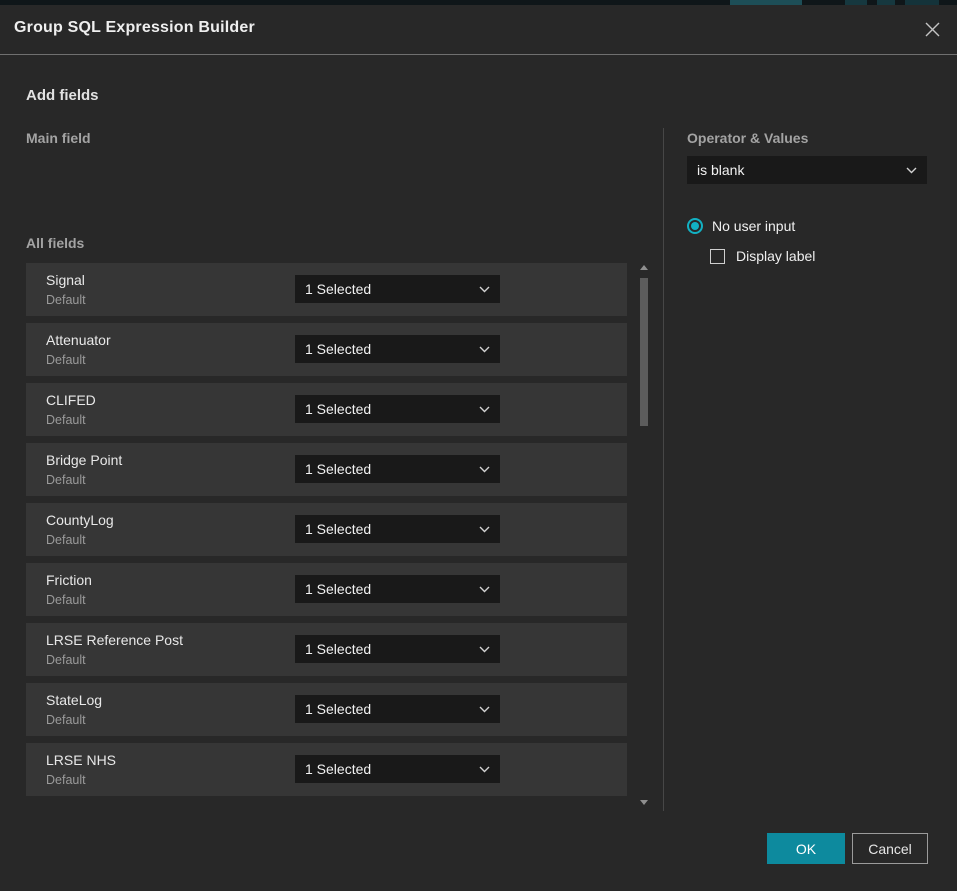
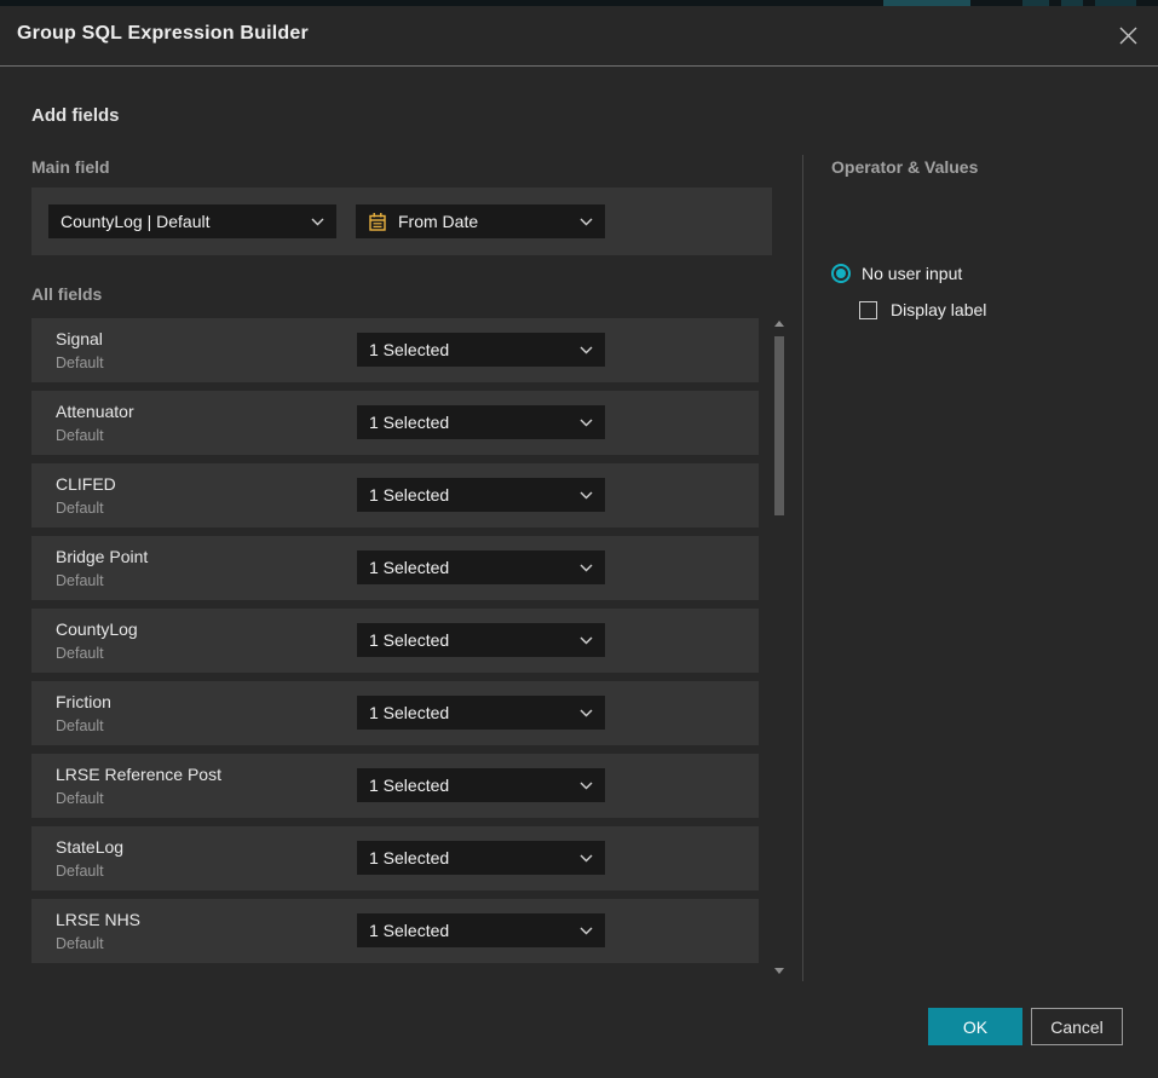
  Group SQL Expression Builder
  Add fields
  Main field
+ CountyLog | Default
+ From Date
  All fields
  Signal
  Default
  1 Selected
  Attenuator
  Default
  1 Selected
  CLIFED
  Default
  1 Selected
  Bridge Point
  Default
  1 Selected
  CountyLog
  Default
  1 Selected
  Friction
  Default
  1 Selected
  LRSE Reference Post
  Default
  1 Selected
  StateLog
  Default
  1 Selected
  LRSE NHS
  Default
  1 Selected
  Operator & Values
- is blank
  No user input
  Display label
  OK
  Cancel
